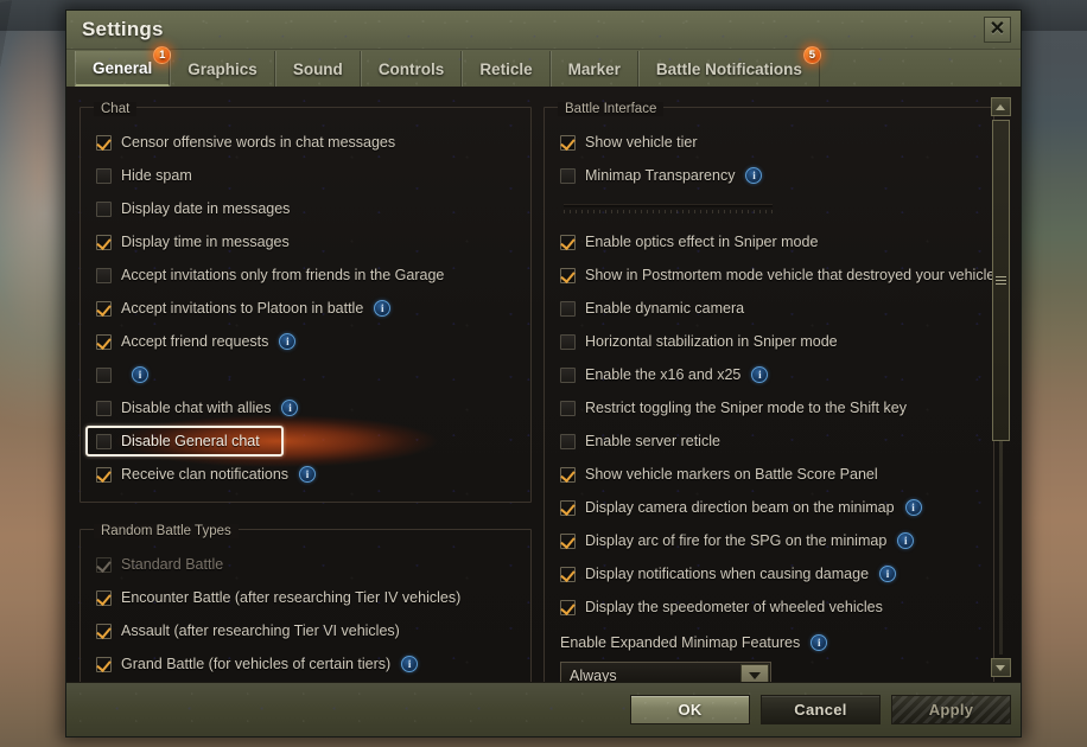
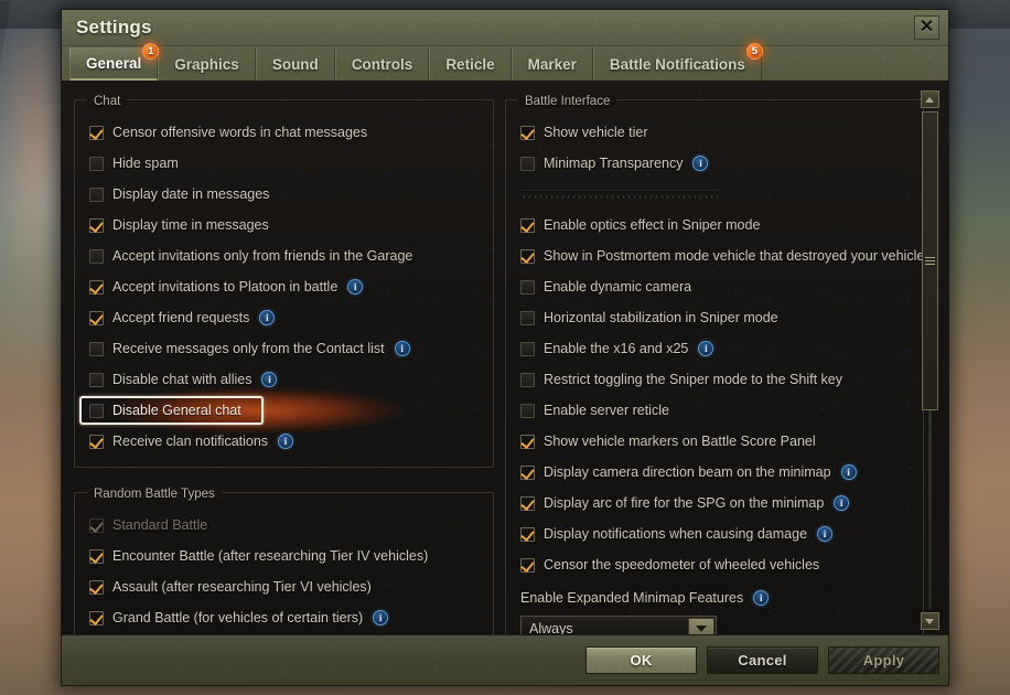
  Settings
  ✕
  General
  1
  Graphics
  Sound
  Controls
  Reticle
  Marker
  Battle Notifications
  5
  Chat
  Censor offensive words in chat messages
  Hide spam
  Display date in messages
  Display time in messages
  Accept invitations only from friends in the Garage
  Accept invitations to Platoon in battle
  i
  Accept friend requests
  i
+ Receive messages only from the Contact list
  i
  Disable chat with allies
  i
  Disable General chat
  Receive clan notifications
  i
  Random Battle Types
  Standard Battle
  Encounter Battle (after researching Tier IV vehicles)
  Assault (after researching Tier VI vehicles)
  Grand Battle (for vehicles of certain tiers)
  i
  Battle Interface
  Show vehicle tier
  Minimap Transparency
  i
  Enable optics effect in Sniper mode
  Show in Postmortem mode vehicle that destroyed your vehicl
  Enable dynamic camera
  Horizontal stabilization in Sniper mode
  Enable the x16 and x25
  i
  Restrict toggling the Sniper mode to the Shift key
  Enable server reticle
  Show vehicle markers on Battle Score Panel
  Display camera direction beam on the minimap
  i
  Display arc of fire for the SPG on the minimap
  i
  Display notifications when causing damage
  i
- Display the speedometer of wheeled vehicles
+ Censor the speedometer of wheeled vehicles
  Enable Expanded Minimap Features
  i
  Always
  OK
  Cancel
  Apply
